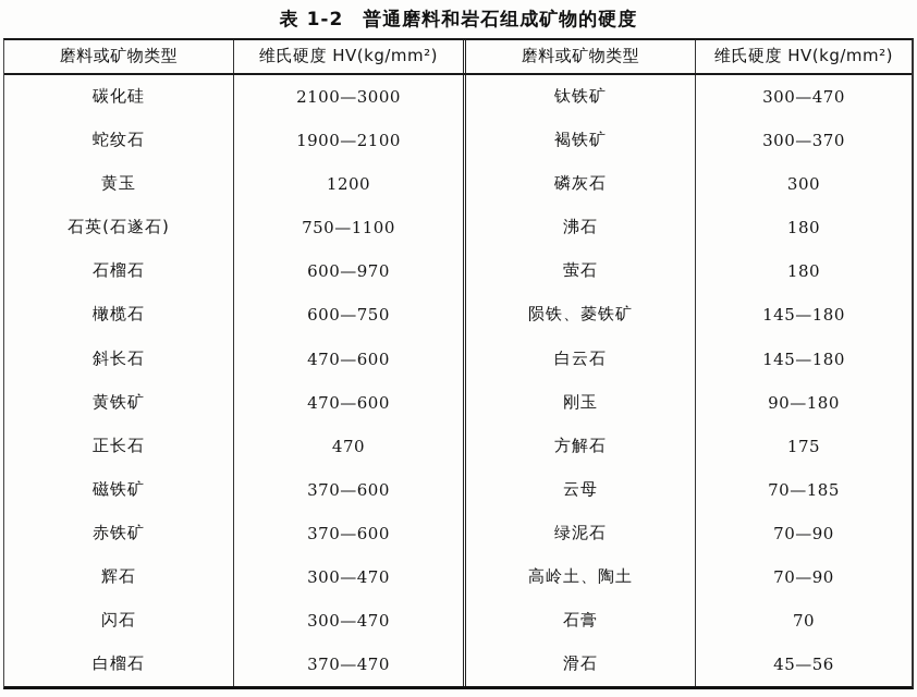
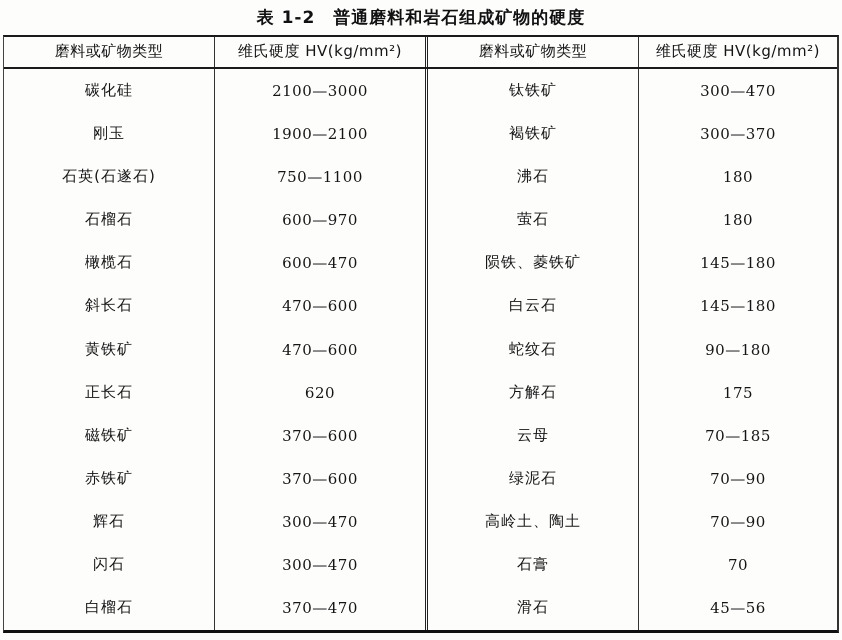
  表 1-2 普通磨料和岩石组成矿物的硬度
  磨料或矿物类型
  维氏硬度 HV(kg/mm²)
  磨料或矿物类型
  维氏硬度 HV(kg/mm²)
  碳化硅
  2100—3000
  钛铁矿
  300—470
- 蛇纹石
+ 刚玉
  1900—2100
  褐铁矿
  300—370
- 黄玉
- 1200
- 磷灰石
- 300
  石英(石遂石)
  750—1100
  沸石
  180
  石榴石
  600—970
  萤石
  180
  橄榄石
- 600—750
+ 600—470
  陨铁、菱铁矿
  145—180
  斜长石
  470—600
  白云石
  145—180
  黄铁矿
  470—600
- 刚玉
+ 蛇纹石
  90—180
  正长石
- 470
+ 620
  方解石
  175
  磁铁矿
  370—600
  云母
  70—185
  赤铁矿
  370—600
  绿泥石
  70—90
  辉石
  300—470
  高岭土、陶土
  70—90
  闪石
  300—470
  石膏
  70
  白榴石
  370—470
  滑石
  45—56
